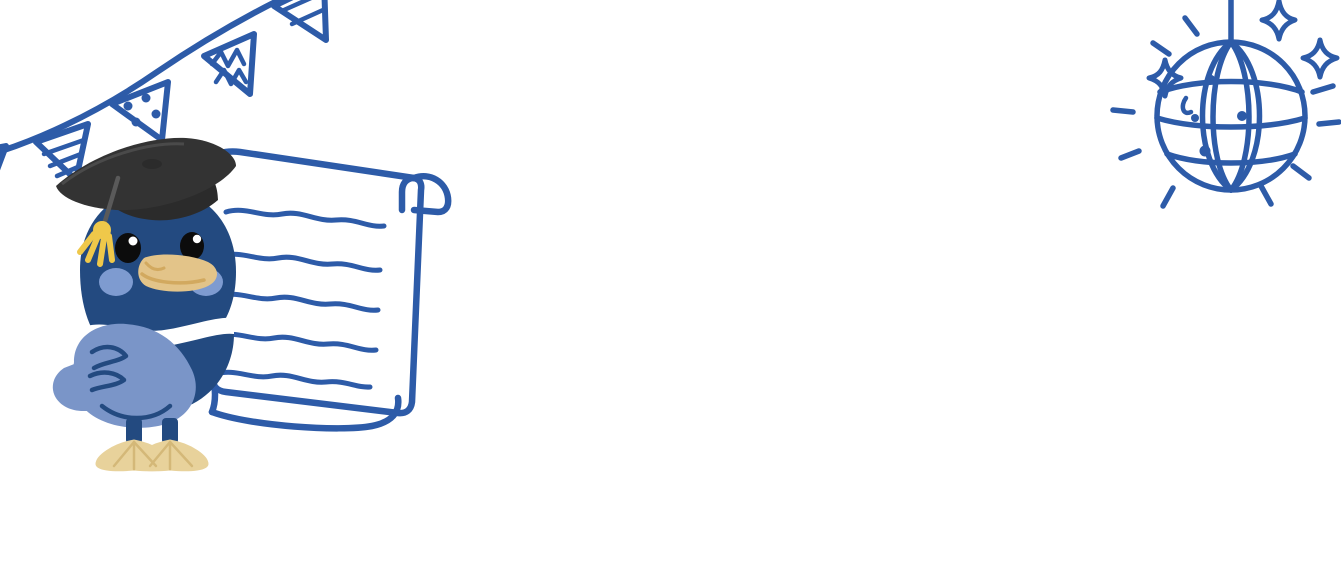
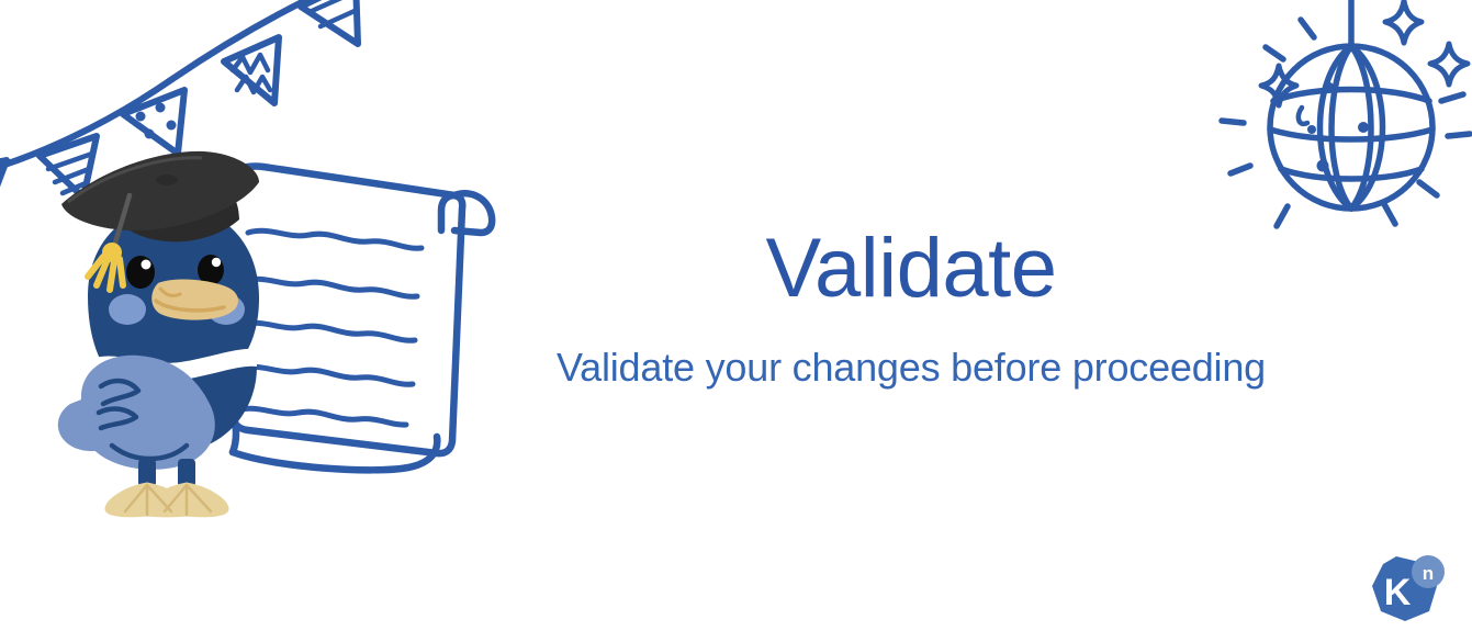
+ Validate
+ Validate your changes before proceeding
+ K
+ n
